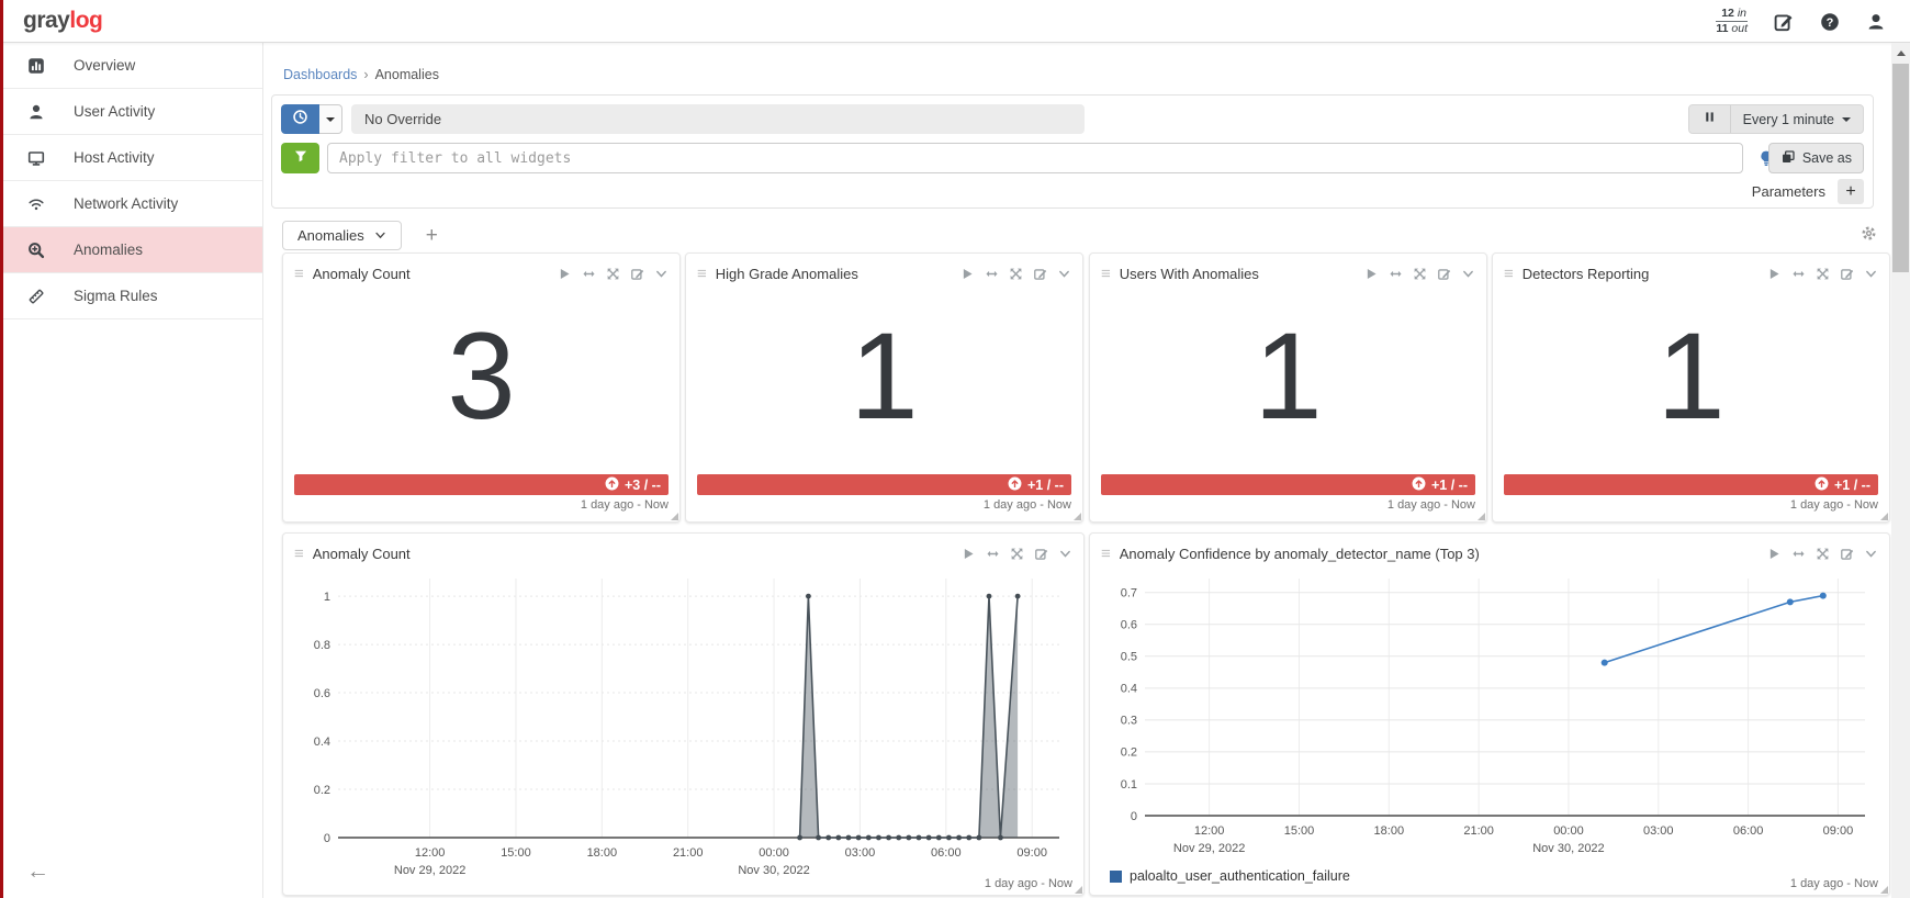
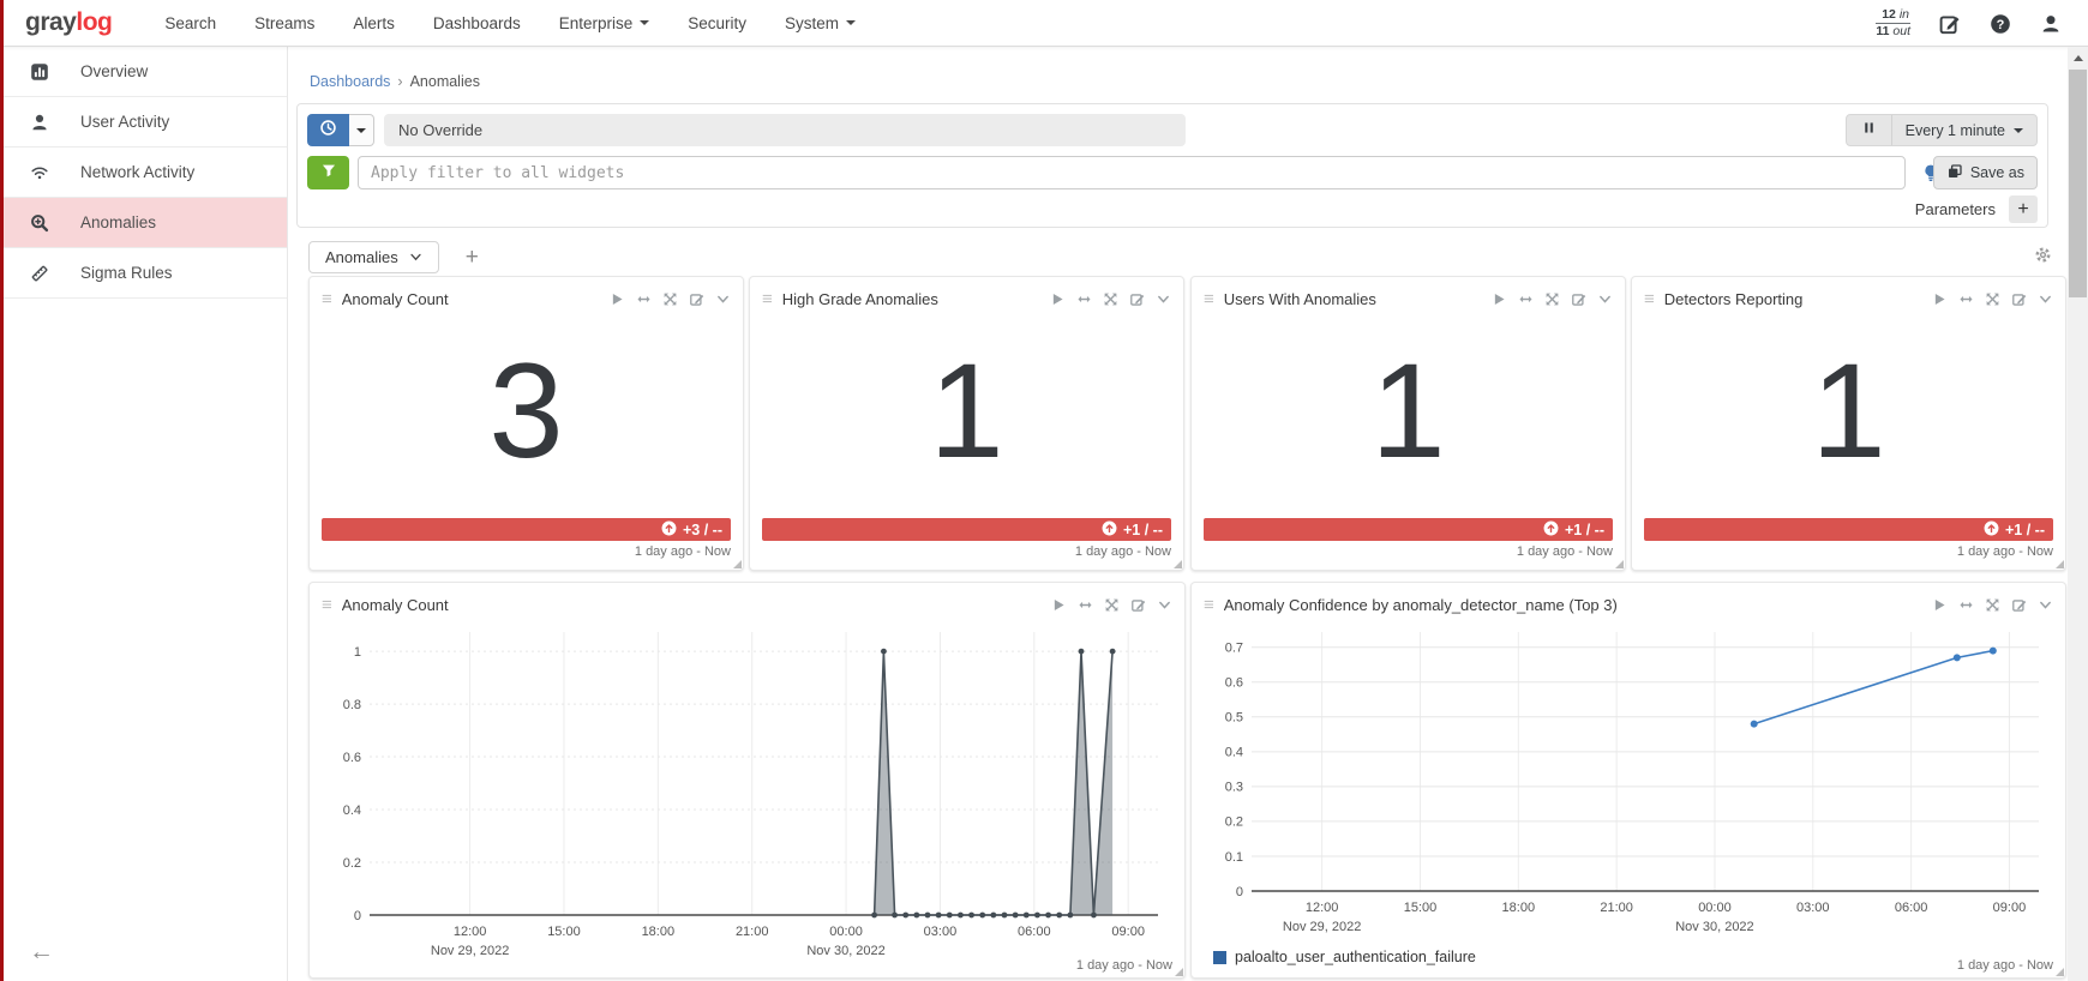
  graylog
+ Search
+ Streams
+ Alerts
+ Dashboards
+ Enterprise
+ Security
+ System
  12 in
  11 out
  ?
  Overview
  User Activity
- Host Activity
  Network Activity
  Anomalies
  Sigma Rules
  ←
  Dashboards › Anomalies
  No Override
  Every 1 minute
  Apply filter to all widgets
  Save as
  Parameters
  +
  Anomalies
  +
  ≡
  Anomaly Count
  3
  +3 / --
  1 day ago - Now
  ≡
  High Grade Anomalies
  1
  +1 / --
  1 day ago - Now
  ≡
  Users With Anomalies
  1
  +1 / --
  1 day ago - Now
  ≡
  Detectors Reporting
  1
  +1 / --
  1 day ago - Now
  ≡
  Anomaly Count
  0
  0.2
  0.4
  0.6
  0.8
  1
  12:00
  Nov 29, 2022
  15:00
  18:00
  21:00
  00:00
  Nov 30, 2022
  03:00
  06:00
  09:00
  1 day ago - Now
  ≡
  Anomaly Confidence by anomaly_detector_name (Top 3)
  0
  0.1
  0.2
  0.3
  0.4
  0.5
  0.6
  0.7
  12:00
  Nov 29, 2022
  15:00
  18:00
  21:00
  00:00
  Nov 30, 2022
  03:00
  06:00
  09:00
  paloalto_user_authentication_failure
  1 day ago - Now
